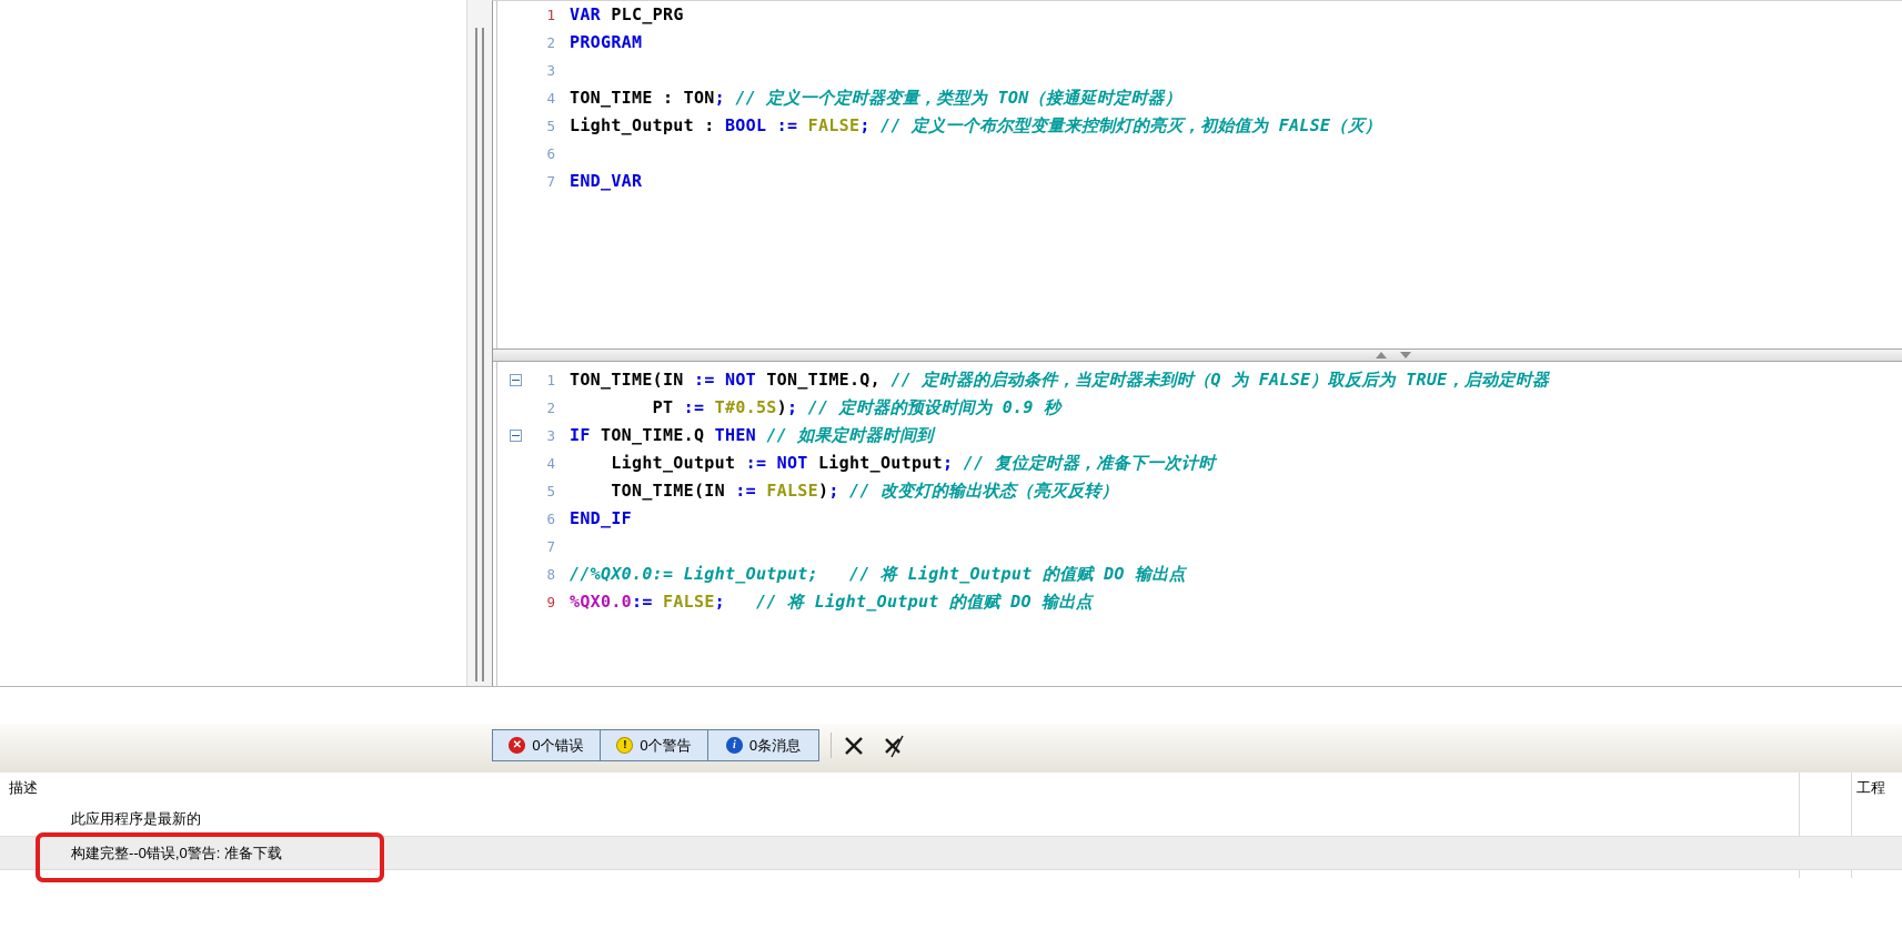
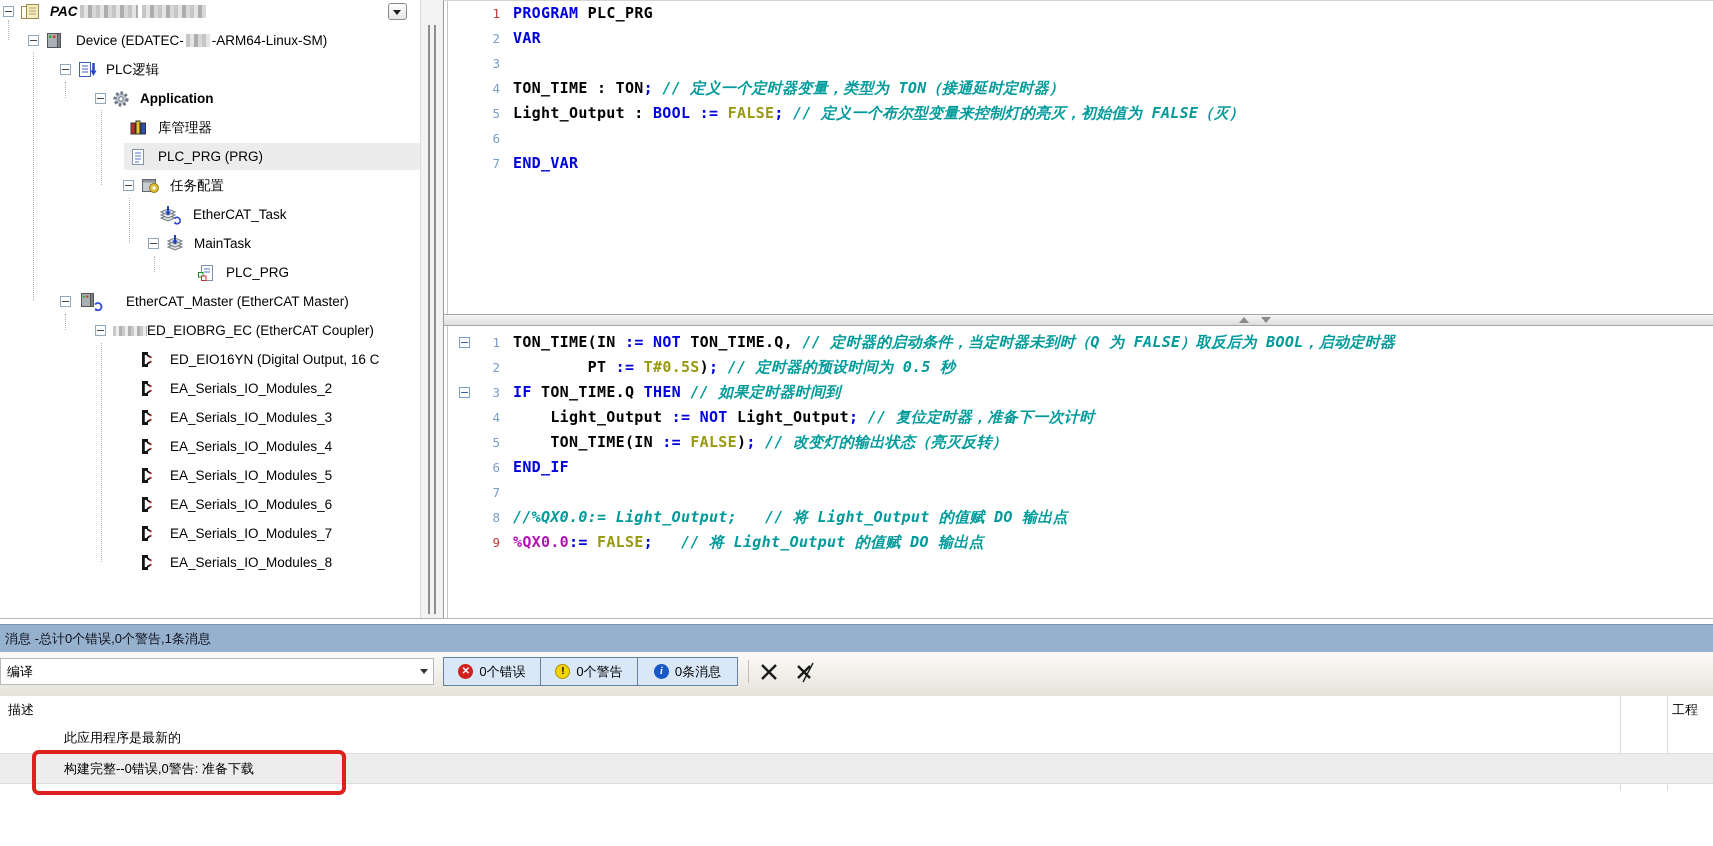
+ PAC
+ Device (EDATEC- -ARM64-Linux-SM)
+ PLC逻辑
+ Application
+ 库管理器
+ PLC_PRG (PRG)
+ 任务配置
+ EtherCAT_Task
+ MainTask
+ PLC_PRG
+ EtherCAT_Master (EtherCAT Master)
+ ED_EIOBRG_EC (EtherCAT Coupler)
+ ED_EIO16YN (Digital Output, 16 C
+ EA_Serials_IO_Modules_2
+ EA_Serials_IO_Modules_3
+ EA_Serials_IO_Modules_4
+ EA_Serials_IO_Modules_5
+ EA_Serials_IO_Modules_6
+ EA_Serials_IO_Modules_7
+ EA_Serials_IO_Modules_8
  1
- VAR PLC_PRG
+ PROGRAM PLC_PRG
  2
- PROGRAM
+ VAR
  3
  4
  TON_TIME : TON; // 定义一个定时器变量，类型为 TON（接通延时定时器）
  5
  Light_Output : BOOL := FALSE; // 定义一个布尔型变量来控制灯的亮灭，初始值为 FALSE（灭）
  6
  7
  END_VAR
  1
- TON_TIME(IN := NOT TON_TIME.Q, // 定时器的启动条件，当定时器未到时（Q 为 FALSE）取反后为 TRUE，启动定时器
+ TON_TIME(IN := NOT TON_TIME.Q, // 定时器的启动条件，当定时器未到时（Q 为 FALSE）取反后为 BOOL，启动定时器
  2
- PT := T#0.5S); // 定时器的预设时间为 0.9 秒
+ PT := T#0.5S); // 定时器的预设时间为 0.5 秒
  3
  IF TON_TIME.Q THEN // 如果定时器时间到
  4
  Light_Output := NOT Light_Output; // 复位定时器，准备下一次计时
  5
  TON_TIME(IN := FALSE); // 改变灯的输出状态（亮灭反转）
  6
  END_IF
  7
  8
  //%QX0.0:= Light_Output; // 将 Light_Output 的值赋 DO 输出点
  9
  %QX0.0:= FALSE; // 将 Light_Output 的值赋 DO 输出点
+ 消息 -总计0个错误,0个警告,1条消息
+ 编译
  ✕
  0个错误
  !
  0个警告
  i
  0条消息
  描述
  工程
  此应用程序是最新的
  构建完整--0错误,0警告: 准备下载
